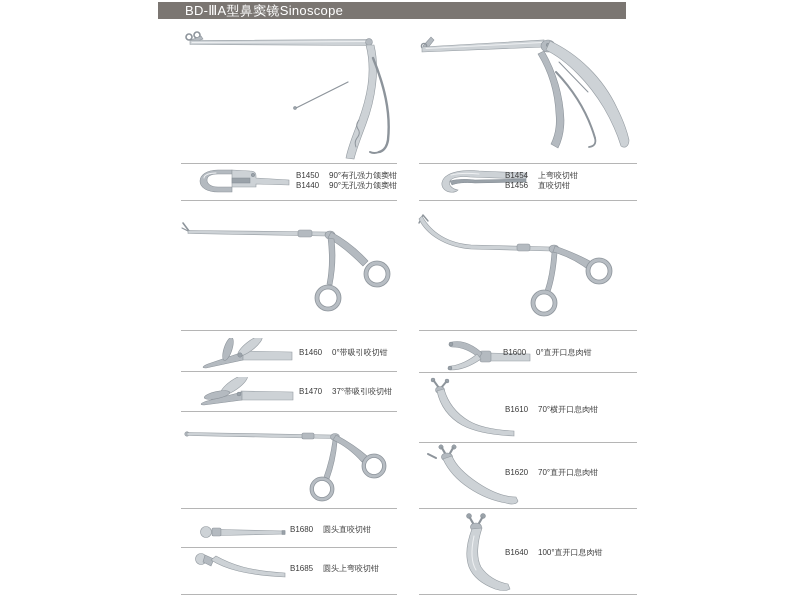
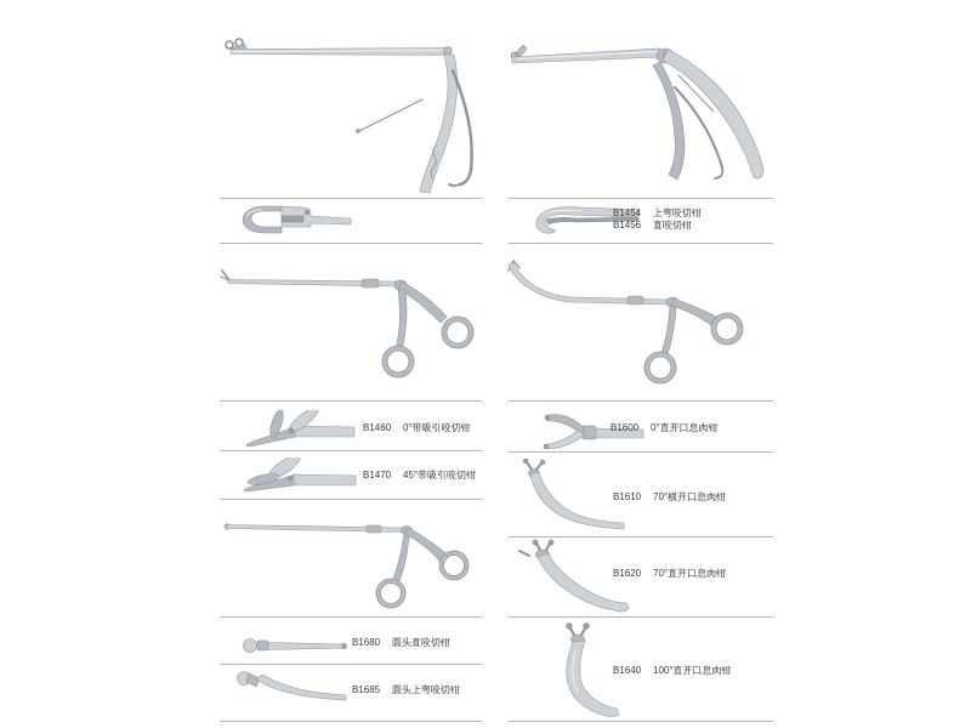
- BD-ⅢA型鼻窦镜Sinoscope
- B1450
- 90°有孔强力颌窦钳
- B1440
- 90°无孔强力颌窦钳
  B1460
  0°带吸引咬切钳
  B1470
- 37°带吸引咬切钳
+ 45°带吸引咬切钳
  B1680
  圆头直咬切钳
  B1685
  圆头上弯咬切钳
  B1454
  上弯咬切钳
  B1456
  直咬切钳
  B1600
  0°直开口息肉钳
  B1610
  70°横开口息肉钳
  B1620
  70°直开口息肉钳
  B1640
  100°直开口息肉钳
